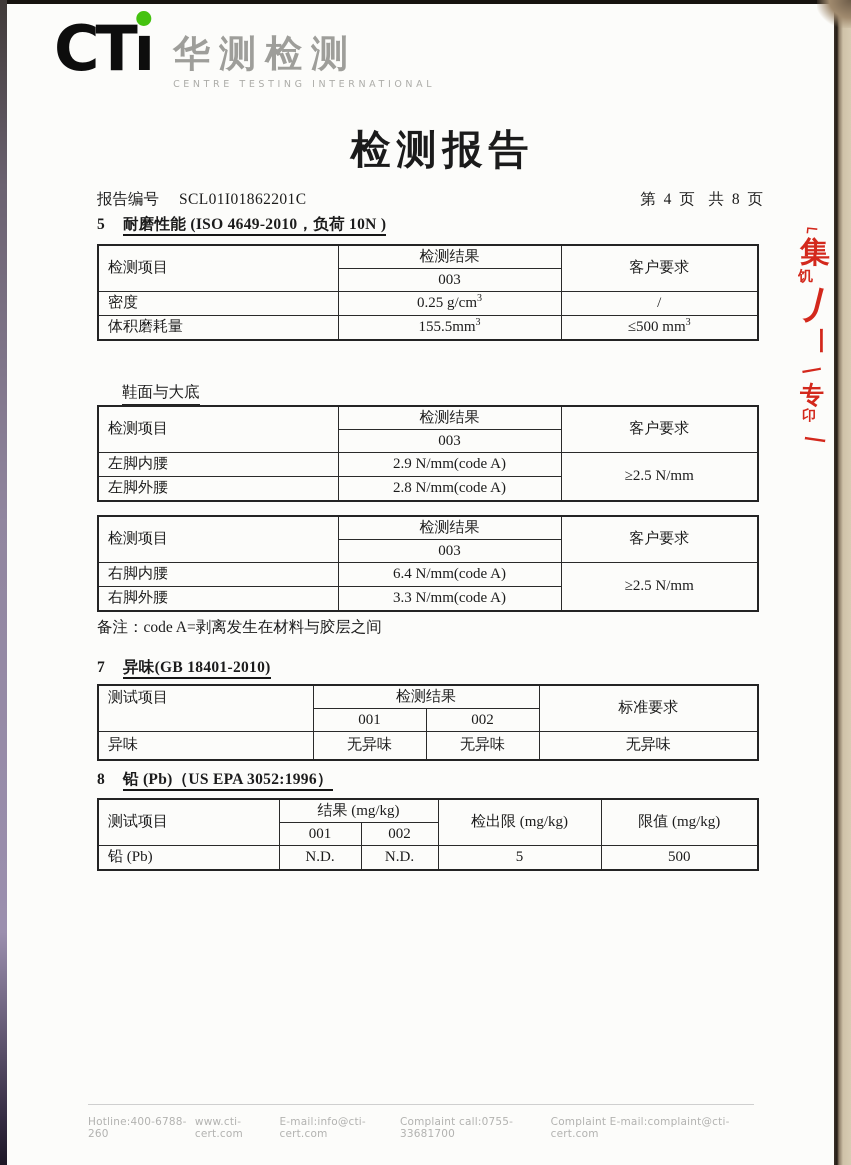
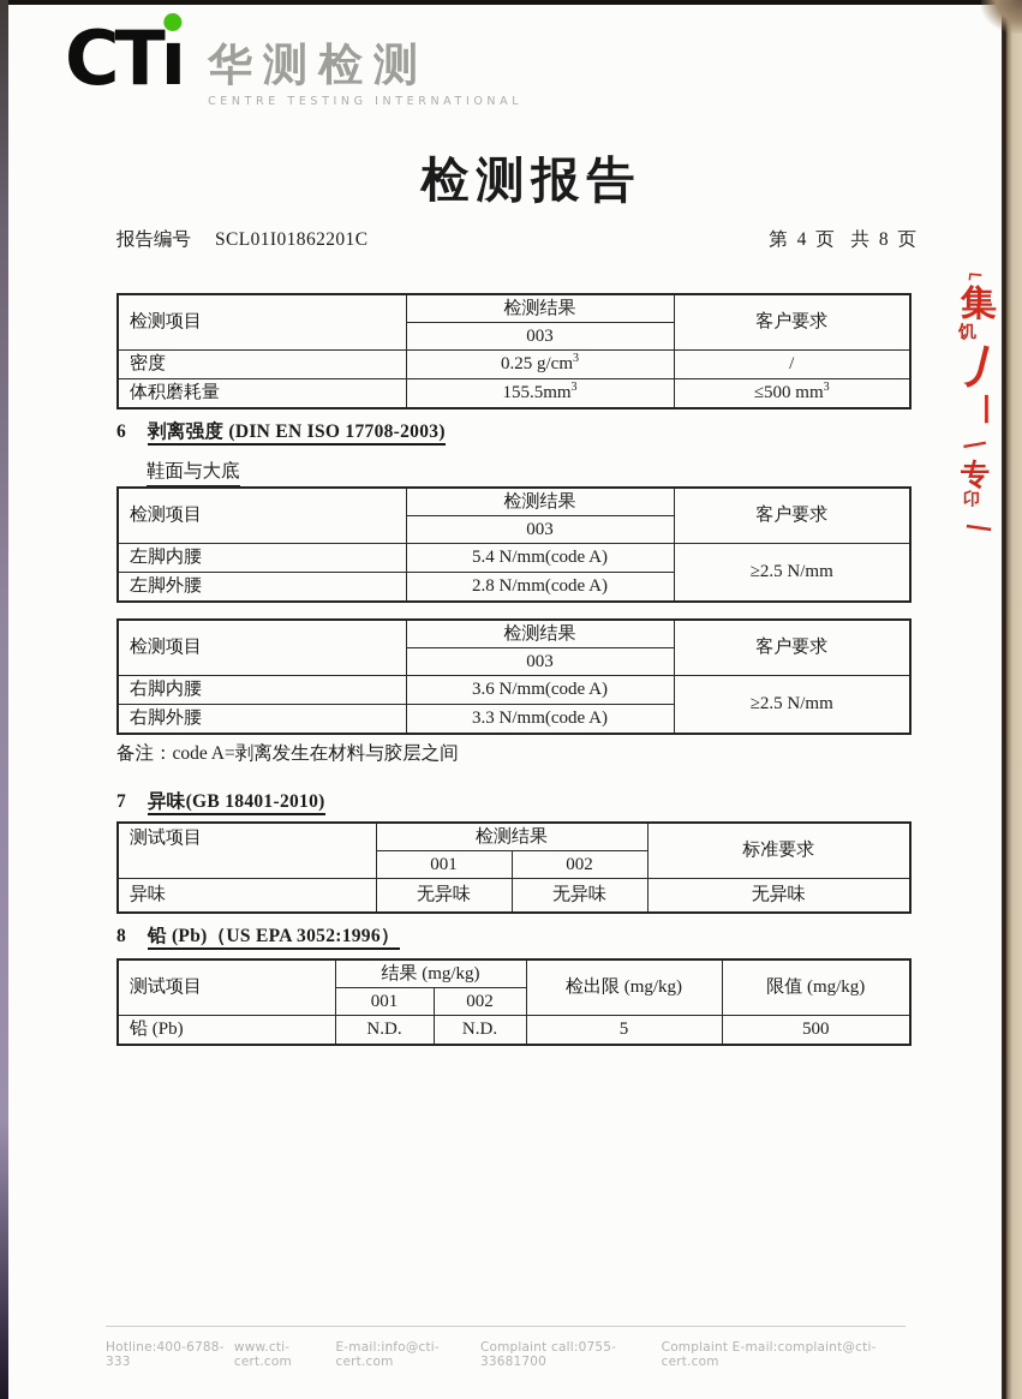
  CTı
  华测检测
  CENTRE TESTING INTERNATIONAL
  检测报告
  报告编号
  SCL01I01862201C
  第 4 页 共 8 页
- 5 耐磨性能 (ISO 4649-2010，负荷 10N )
  检测项目	检测结果	客户要求
  003
  密度	0.25 g/cm3	/
  体积磨耗量	155.5mm3	≤500 mm3
+ 6 剥离强度 (DIN EN ISO 17708-2003)
  鞋面与大底
  检测项目	检测结果	客户要求
  003
- 左脚内腰	2.9 N/mm(code A)	≥2.5 N/mm
+ 左脚内腰	5.4 N/mm(code A)	≥2.5 N/mm
  左脚外腰	2.8 N/mm(code A)
  检测项目	检测结果	客户要求
  003
- 右脚内腰	6.4 N/mm(code A)	≥2.5 N/mm
+ 右脚内腰	3.6 N/mm(code A)	≥2.5 N/mm
  右脚外腰	3.3 N/mm(code A)
  备注：code A=剥离发生在材料与胶层之间
  7 异味(GB 18401-2010)
  测试项目	检测结果	标准要求
  001	002
  异味	无异味	无异味	无异味
  8 铅 (Pb)（US EPA 3052:1996）
  测试项目	结果 (mg/kg)	检出限 (mg/kg)	限值 (mg/kg)
  001	002
  铅 (Pb)	N.D.	N.D.	5	500
  集
  饥
  丨
  专
  卬
- Hotline:400-6788-260
+ Hotline:400-6788-333
  www.cti-cert.com
  E-mail:info@cti-cert.com
  Complaint call:0755-33681700
  Complaint E-mail:complaint@cti-cert.com
